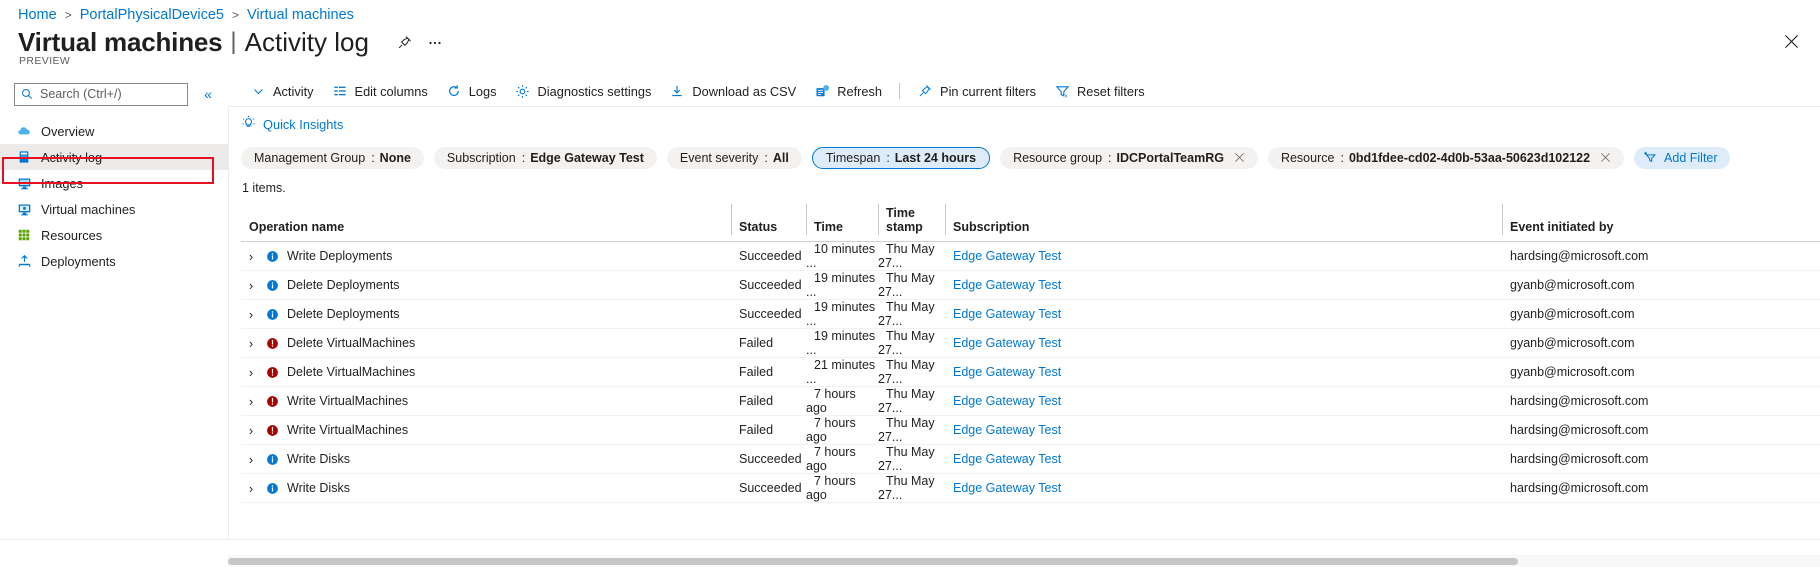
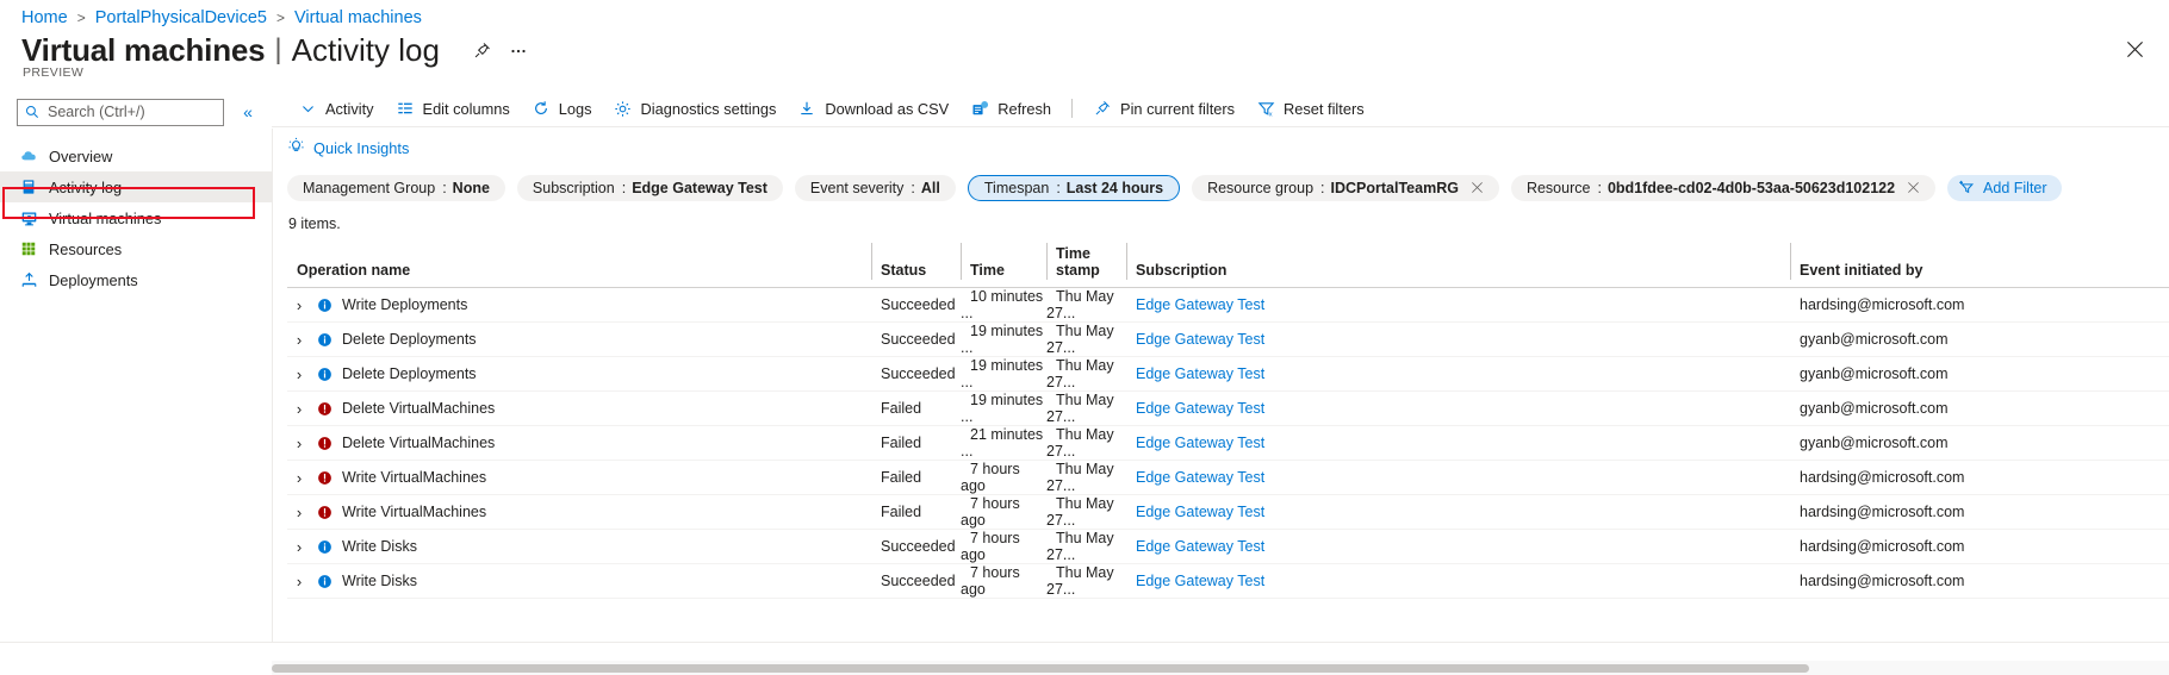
  Home
  >
  PortalPhysicalDevice5
  >
  Virtual machines
  Virtual machines
  |
  Activity log
  PREVIEW
  Search (Ctrl+/)
  «
  Overview
  Activity log
- Images
  Virtual machines
  Resources
  Deployments
  Activity
  Edit columns
  Logs
  Diagnostics settings
  Download as CSV
  Refresh
  Pin current filters
  Reset filters
  Quick Insights
  Management Group
  :
  None
  Subscription
  :
  Edge Gateway Test
  Event severity
  :
  All
  Timespan
  :
  Last 24 hours
  Resource group
  :
  IDCPortalTeamRG
  Resource
  :
  0bd1fdee-cd02-4d0b-53aa-50623d102122
  Add Filter
- 1 items.
+ 9 items.
  Operation name	Status	Time	Time stamp	Subscription	Event initiated by
  › Write Deployments	Succeeded	10 minutes ...	Thu May 27...	Edge Gateway Test	hardsing@microsoft.com
  › Delete Deployments	Succeeded	19 minutes ...	Thu May 27...	Edge Gateway Test	gyanb@microsoft.com
  › Delete Deployments	Succeeded	19 minutes ...	Thu May 27...	Edge Gateway Test	gyanb@microsoft.com
  › Delete VirtualMachines	Failed	19 minutes ...	Thu May 27...	Edge Gateway Test	gyanb@microsoft.com
  › Delete VirtualMachines	Failed	21 minutes ...	Thu May 27...	Edge Gateway Test	gyanb@microsoft.com
  › Write VirtualMachines	Failed	7 hours ago	Thu May 27...	Edge Gateway Test	hardsing@microsoft.com
  › Write VirtualMachines	Failed	7 hours ago	Thu May 27...	Edge Gateway Test	hardsing@microsoft.com
  › Write Disks	Succeeded	7 hours ago	Thu May 27...	Edge Gateway Test	hardsing@microsoft.com
  › Write Disks	Succeeded	7 hours ago	Thu May 27...	Edge Gateway Test	hardsing@microsoft.com
